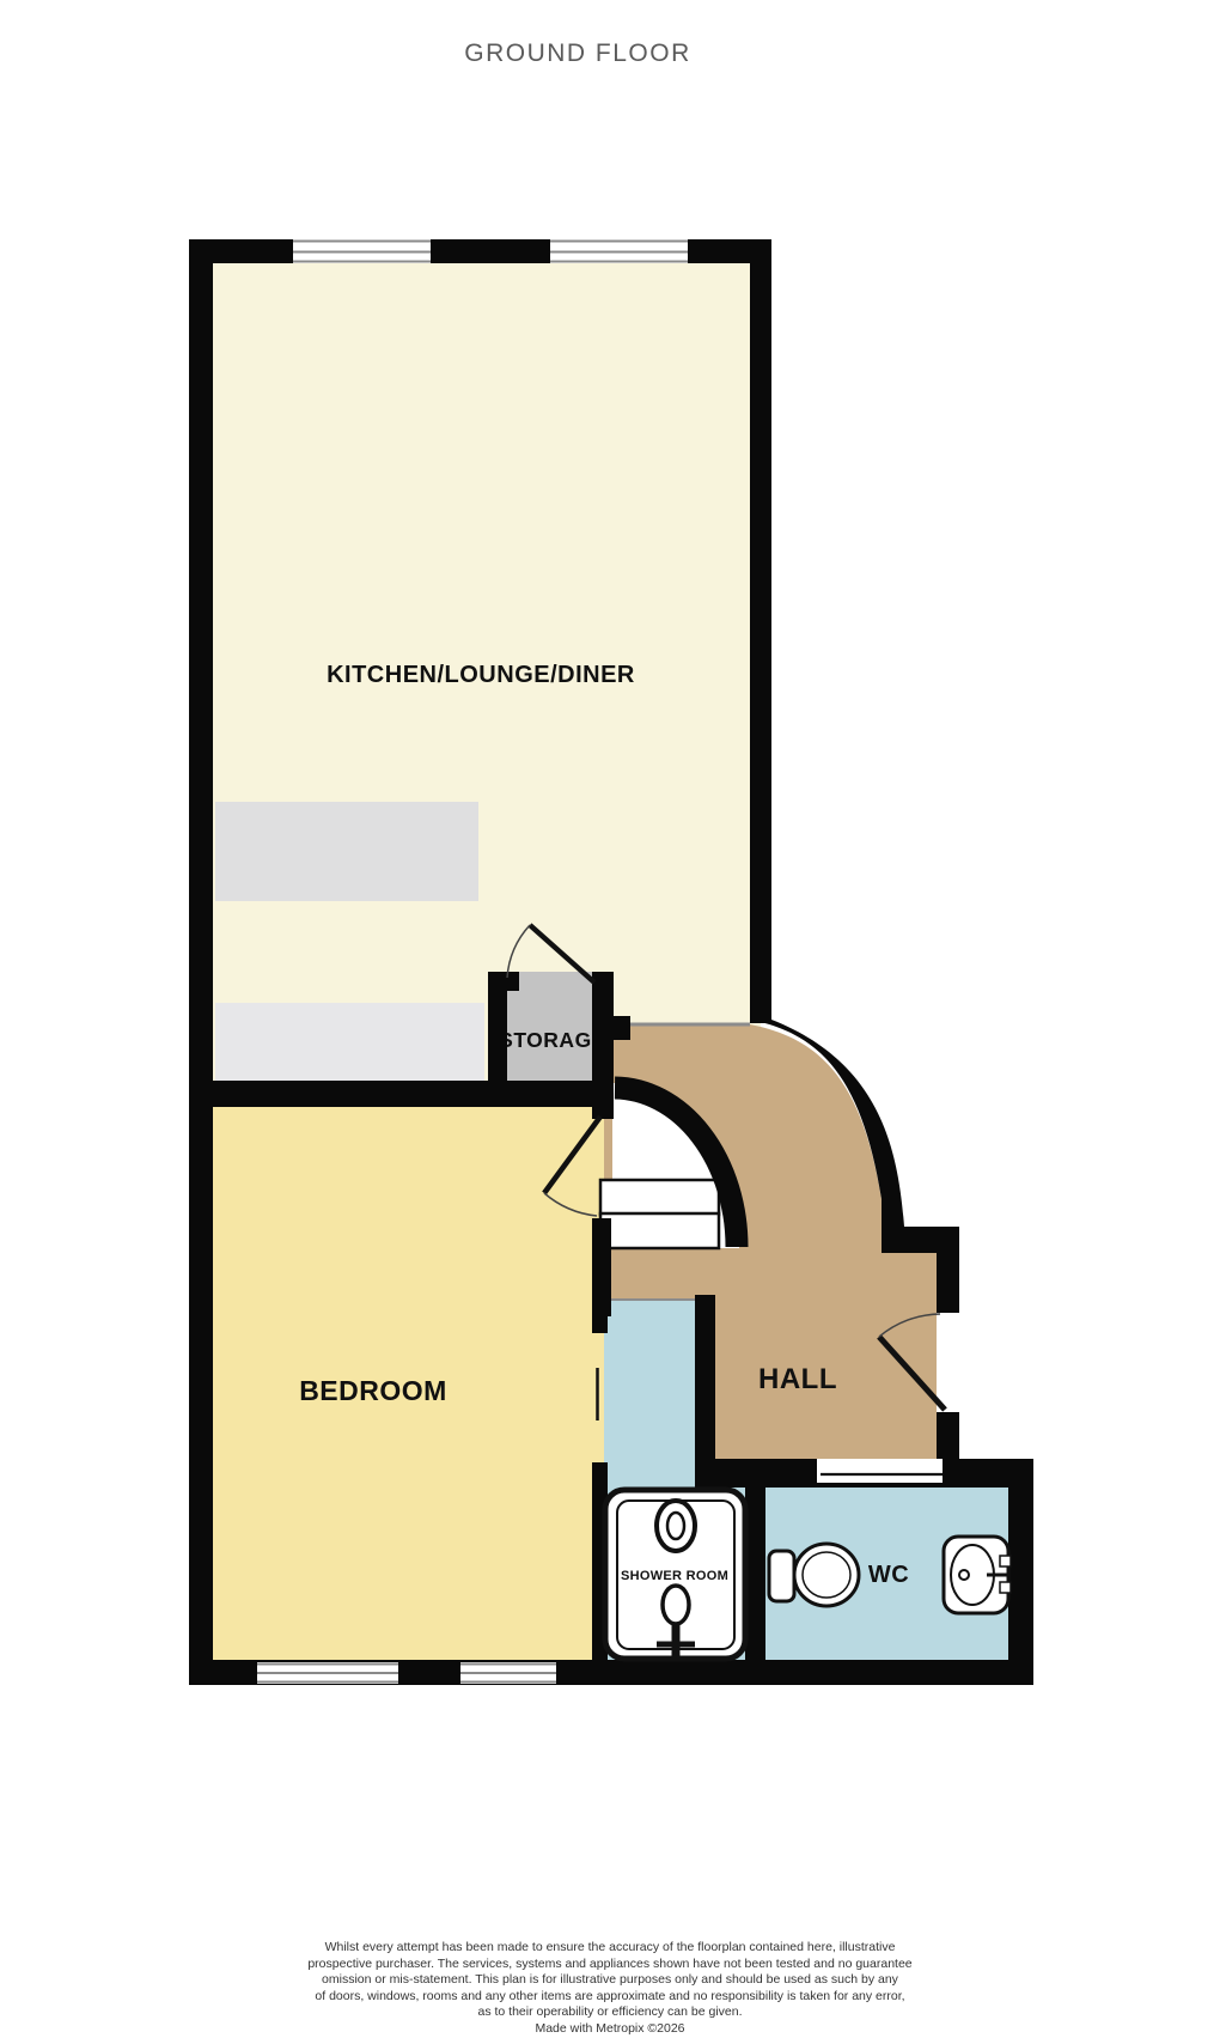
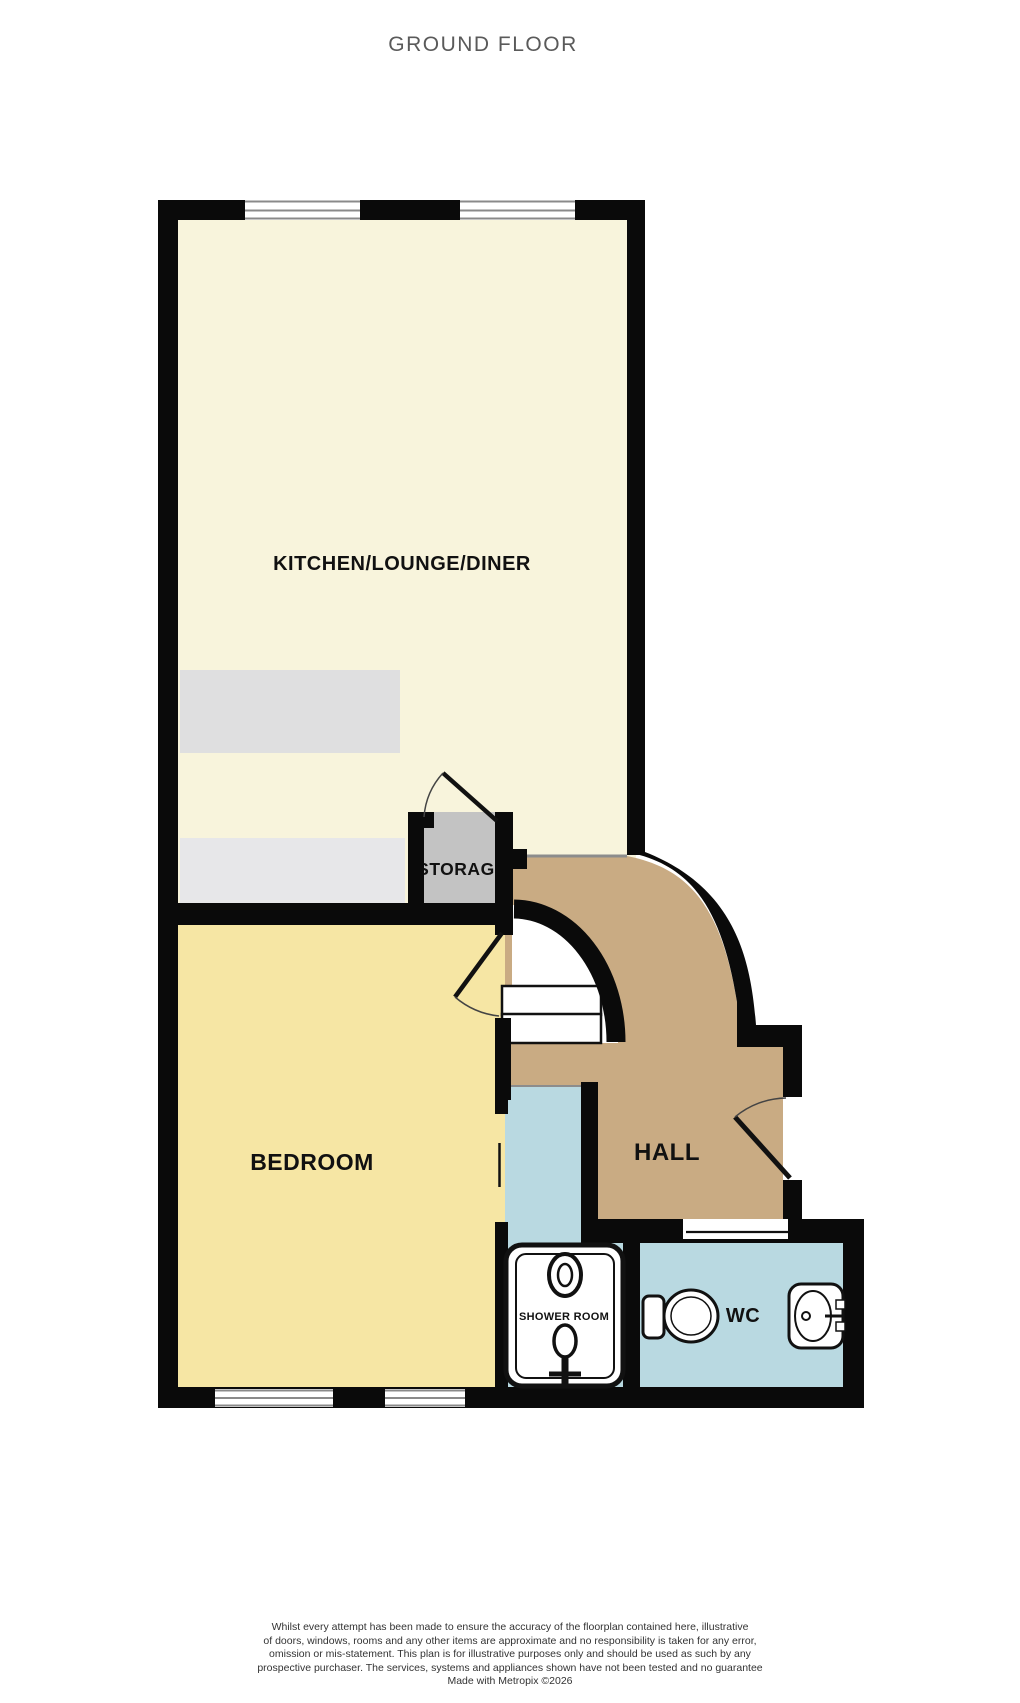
  GROUND FLOOR
  TORAG
  KITCHEN/LOUNGE/DINER
  BEDROOM
  HALL
  SHOWER ROOM
  WC
  Whilst every attempt has been made to ensure the accuracy of the floorplan contained here, illustrative
- prospective purchaser. The services, systems and appliances shown have not been tested and no guarantee
+ of doors, windows, rooms and any other items are approximate and no responsibility is taken for any error,
  omission or mis-statement. This plan is for illustrative purposes only and should be used as such by any
- of doors, windows, rooms and any other items are approximate and no responsibility is taken for any error,
+ prospective purchaser. The services, systems and appliances shown have not been tested and no guarantee
- as to their operability or efficiency can be given.
  Made with Metropix ©2026
